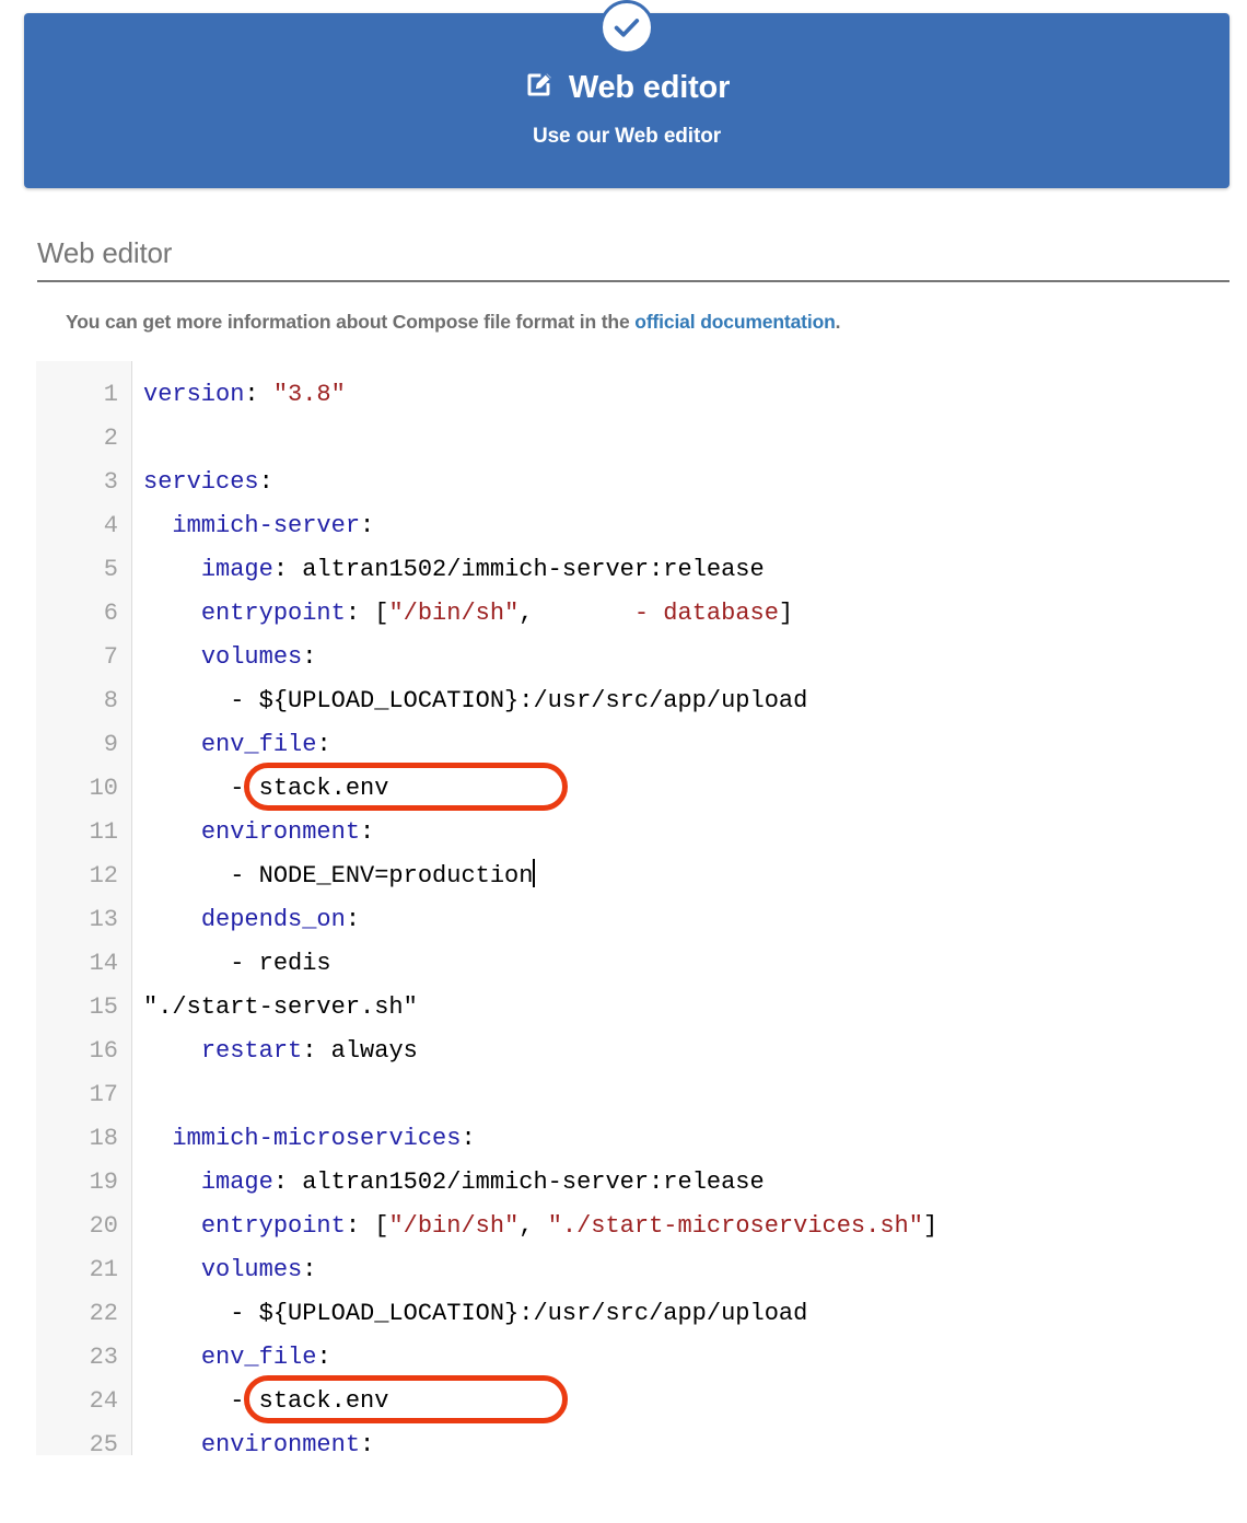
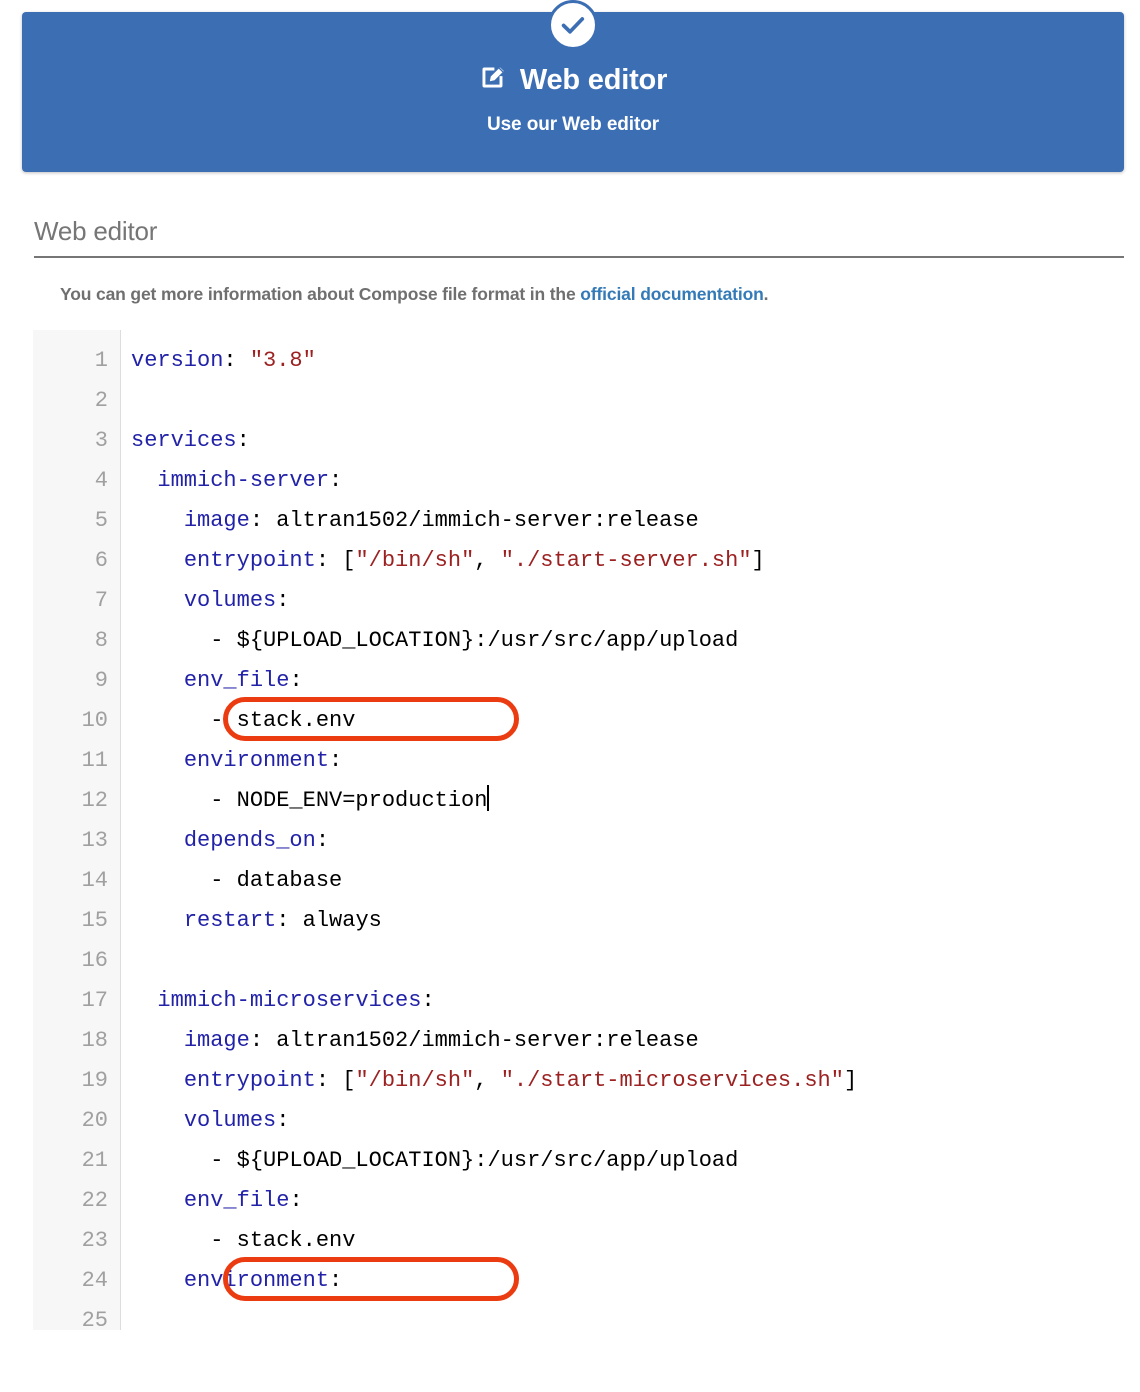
  Web editor
  Use our Web editor
  Web editor
  You can get more information about Compose file format in the official documentation.
  1
  2
  3
  4
  5
  6
  7
  8
  9
  10
  11
  12
  13
  14
  15
  16
  17
  18
  19
  20
  21
  22
  23
  24
  25
  version: "3.8"
  services:
  immich-server:
  image: altran1502/immich-server:release
- entrypoint: ["/bin/sh", - database]
+ entrypoint: ["/bin/sh", "./start-server.sh"]
  volumes:
  - ${UPLOAD_LOCATION}:/usr/src/app/upload
  env_file:
  - stack.env
  environment:
  - NODE_ENV=production
  depends_on:
- - redis
- "./start-server.sh"
+ - database
  restart: always
  immich-microservices:
  image: altran1502/immich-server:release
  entrypoint: ["/bin/sh", "./start-microservices.sh"]
  volumes:
  - ${UPLOAD_LOCATION}:/usr/src/app/upload
  env_file:
  - stack.env
  environment:
